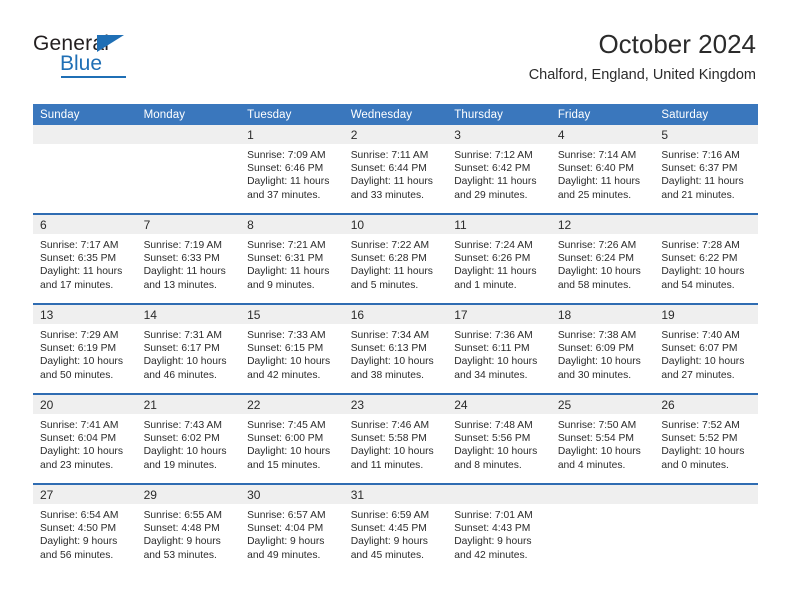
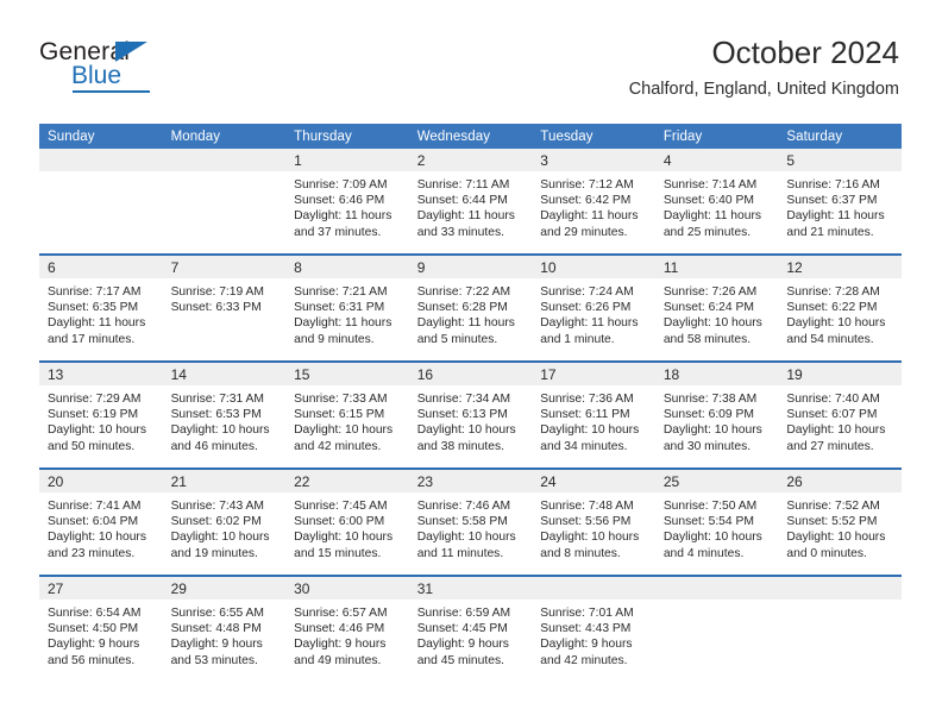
  General
  Blue
  October 2024
  Chalford, England, United Kingdom
  Sunday
  Monday
- Tuesday
+ Thursday
  Wednesday
- Thursday
+ Tuesday
  Friday
  Saturday
  1
  2
  3
  4
  5
  Sunrise: 7:09 AM
  Sunset: 6:46 PM
  Daylight: 11 hours and 37 minutes.
  Sunrise: 7:11 AM
  Sunset: 6:44 PM
  Daylight: 11 hours and 33 minutes.
  Sunrise: 7:12 AM
  Sunset: 6:42 PM
  Daylight: 11 hours and 29 minutes.
  Sunrise: 7:14 AM
  Sunset: 6:40 PM
  Daylight: 11 hours and 25 minutes.
  Sunrise: 7:16 AM
  Sunset: 6:37 PM
  Daylight: 11 hours and 21 minutes.
  6
  7
  8
+ 9
  10
  11
  12
  Sunrise: 7:17 AM
  Sunset: 6:35 PM
  Daylight: 11 hours and 17 minutes.
  Sunrise: 7:19 AM
  Sunset: 6:33 PM
- Daylight: 11 hours and 13 minutes.
  Sunrise: 7:21 AM
  Sunset: 6:31 PM
  Daylight: 11 hours and 9 minutes.
  Sunrise: 7:22 AM
  Sunset: 6:28 PM
  Daylight: 11 hours and 5 minutes.
  Sunrise: 7:24 AM
  Sunset: 6:26 PM
  Daylight: 11 hours and 1 minute.
  Sunrise: 7:26 AM
  Sunset: 6:24 PM
  Daylight: 10 hours and 58 minutes.
  Sunrise: 7:28 AM
  Sunset: 6:22 PM
  Daylight: 10 hours and 54 minutes.
  13
  14
  15
  16
  17
  18
  19
  Sunrise: 7:29 AM
  Sunset: 6:19 PM
  Daylight: 10 hours and 50 minutes.
  Sunrise: 7:31 AM
- Sunset: 6:17 PM
+ Sunset: 6:53 PM
  Daylight: 10 hours and 46 minutes.
  Sunrise: 7:33 AM
  Sunset: 6:15 PM
  Daylight: 10 hours and 42 minutes.
  Sunrise: 7:34 AM
  Sunset: 6:13 PM
  Daylight: 10 hours and 38 minutes.
  Sunrise: 7:36 AM
  Sunset: 6:11 PM
  Daylight: 10 hours and 34 minutes.
  Sunrise: 7:38 AM
  Sunset: 6:09 PM
  Daylight: 10 hours and 30 minutes.
  Sunrise: 7:40 AM
  Sunset: 6:07 PM
  Daylight: 10 hours and 27 minutes.
  20
  21
  22
  23
  24
  25
  26
  Sunrise: 7:41 AM
  Sunset: 6:04 PM
  Daylight: 10 hours and 23 minutes.
  Sunrise: 7:43 AM
  Sunset: 6:02 PM
  Daylight: 10 hours and 19 minutes.
  Sunrise: 7:45 AM
  Sunset: 6:00 PM
  Daylight: 10 hours and 15 minutes.
  Sunrise: 7:46 AM
  Sunset: 5:58 PM
  Daylight: 10 hours and 11 minutes.
  Sunrise: 7:48 AM
  Sunset: 5:56 PM
  Daylight: 10 hours and 8 minutes.
  Sunrise: 7:50 AM
  Sunset: 5:54 PM
  Daylight: 10 hours and 4 minutes.
  Sunrise: 7:52 AM
  Sunset: 5:52 PM
  Daylight: 10 hours and 0 minutes.
  27
  29
  30
  31
  Sunrise: 6:54 AM
  Sunset: 4:50 PM
  Daylight: 9 hours and 56 minutes.
  Sunrise: 6:55 AM
  Sunset: 4:48 PM
  Daylight: 9 hours and 53 minutes.
  Sunrise: 6:57 AM
- Sunset: 4:04 PM
+ Sunset: 4:46 PM
  Daylight: 9 hours and 49 minutes.
  Sunrise: 6:59 AM
  Sunset: 4:45 PM
  Daylight: 9 hours and 45 minutes.
  Sunrise: 7:01 AM
  Sunset: 4:43 PM
  Daylight: 9 hours and 42 minutes.
